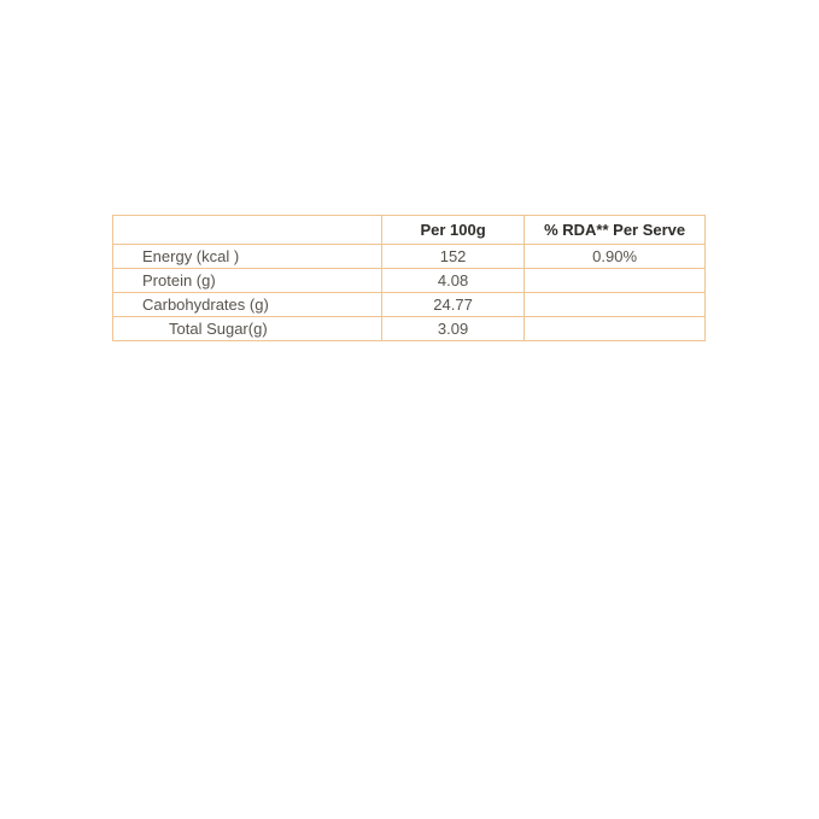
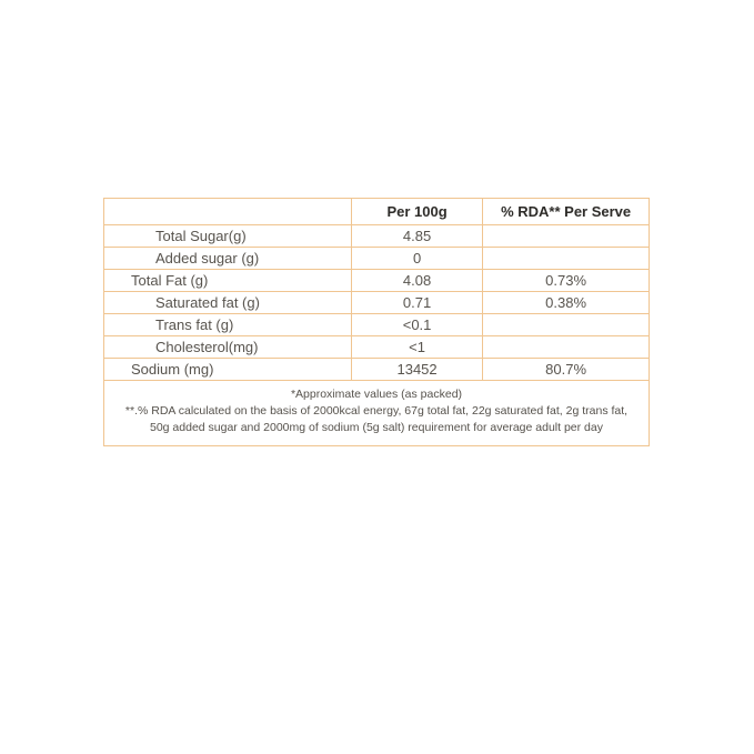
  	Per 100g	% RDA** Per Serve
- Energy (kcal )	152	0.90%
- Protein (g)	4.08
- Carbohydrates (g)	24.77
- Total Sugar(g)	3.09
+ Total Sugar(g)	4.85
+ Added sugar (g)	0
+ Total Fat (g)	4.08	0.73%
+ Saturated fat (g)	0.71	0.38%
+ Trans fat (g)	<0.1
+ Cholesterol(mg)	<1
+ Sodium (mg)	13452	80.7%
+ *Approximate values (as packed) **.% RDA calculated on the basis of 2000kcal energy, 67g total fat, 22g saturated fat, 2g trans fat, 50g added sugar and 2000mg of sodium (5g salt) requirement for average adult per day
